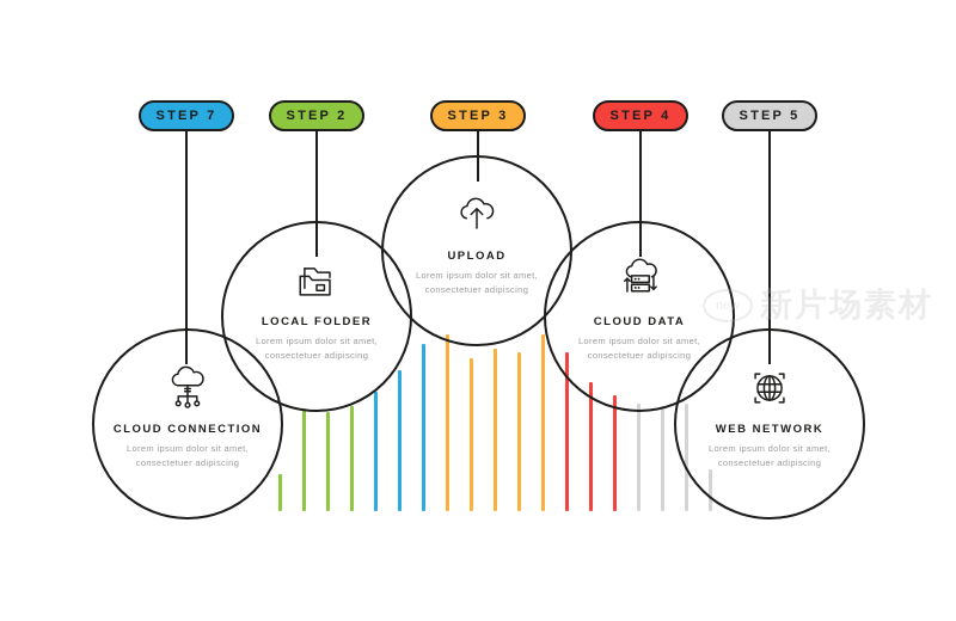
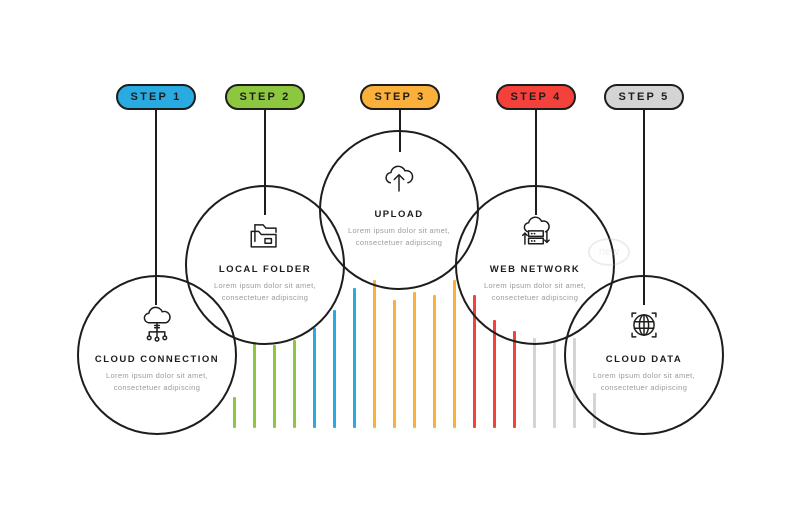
  CLOUD CONNECTION
  Lorem ipsum dolor sit amet, consectetuer adipiscing
  LOCAL FOLDER
  Lorem ipsum dolor sit amet, consectetuer adipiscing
  UPLOAD
  Lorem ipsum dolor sit amet, consectetuer adipiscing
- CLOUD DATA
+ WEB NETWORK
  Lorem ipsum dolor sit amet, consectetuer adipiscing
- WEB NETWORK
+ CLOUD DATA
  Lorem ipsum dolor sit amet, consectetuer adipiscing
- STEP 7
+ STEP 1
  STEP 2
  STEP 3
  STEP 4
  STEP 5
  new
- 新片场素材
